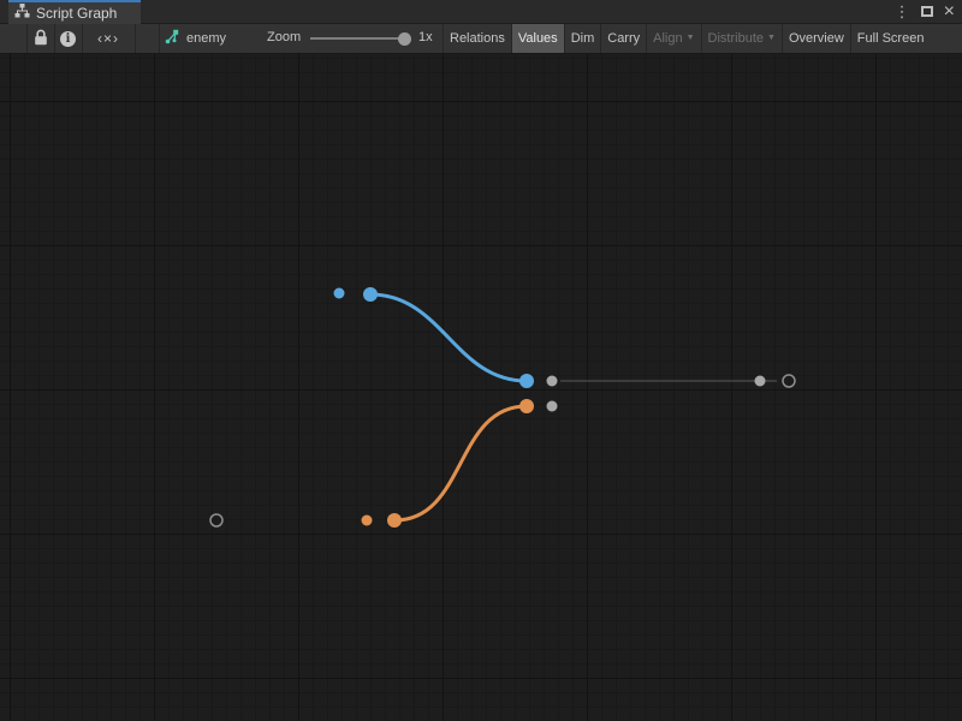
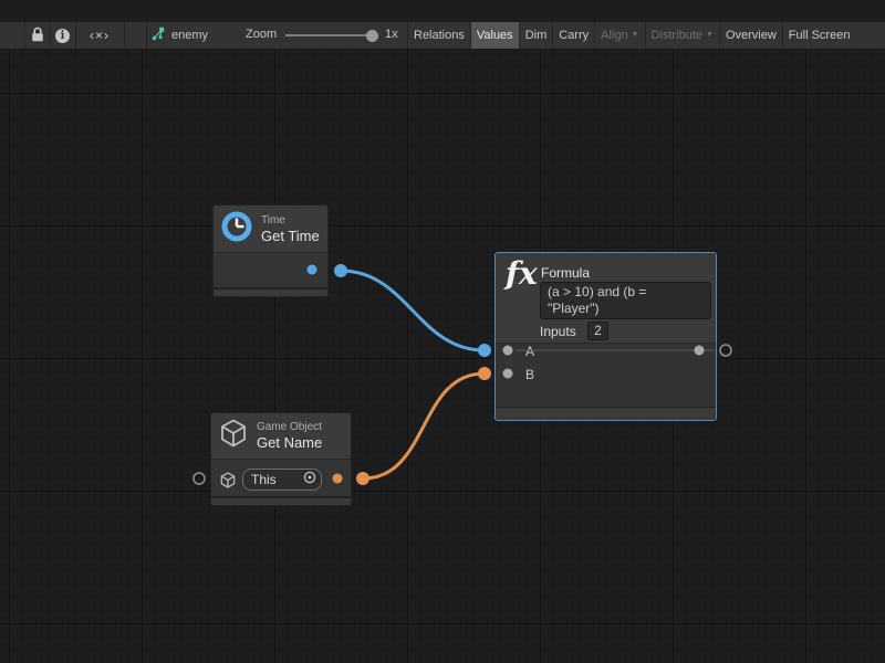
- Script Graph
- ⋮
- ×
  i
  ‹×›
  enemy
  Zoom
  1x
  Relations
  Values
  Dim
  Carry
  Align
  Distribute
  Overview
  Full Screen
+ Time
+ Get Time
+ Game Object
+ Get Name
+ This
+ fx
+ Formula
+ (a > 10) and (b =
+ "Player")
+ Inputs
+ 2
+ A
+ B
